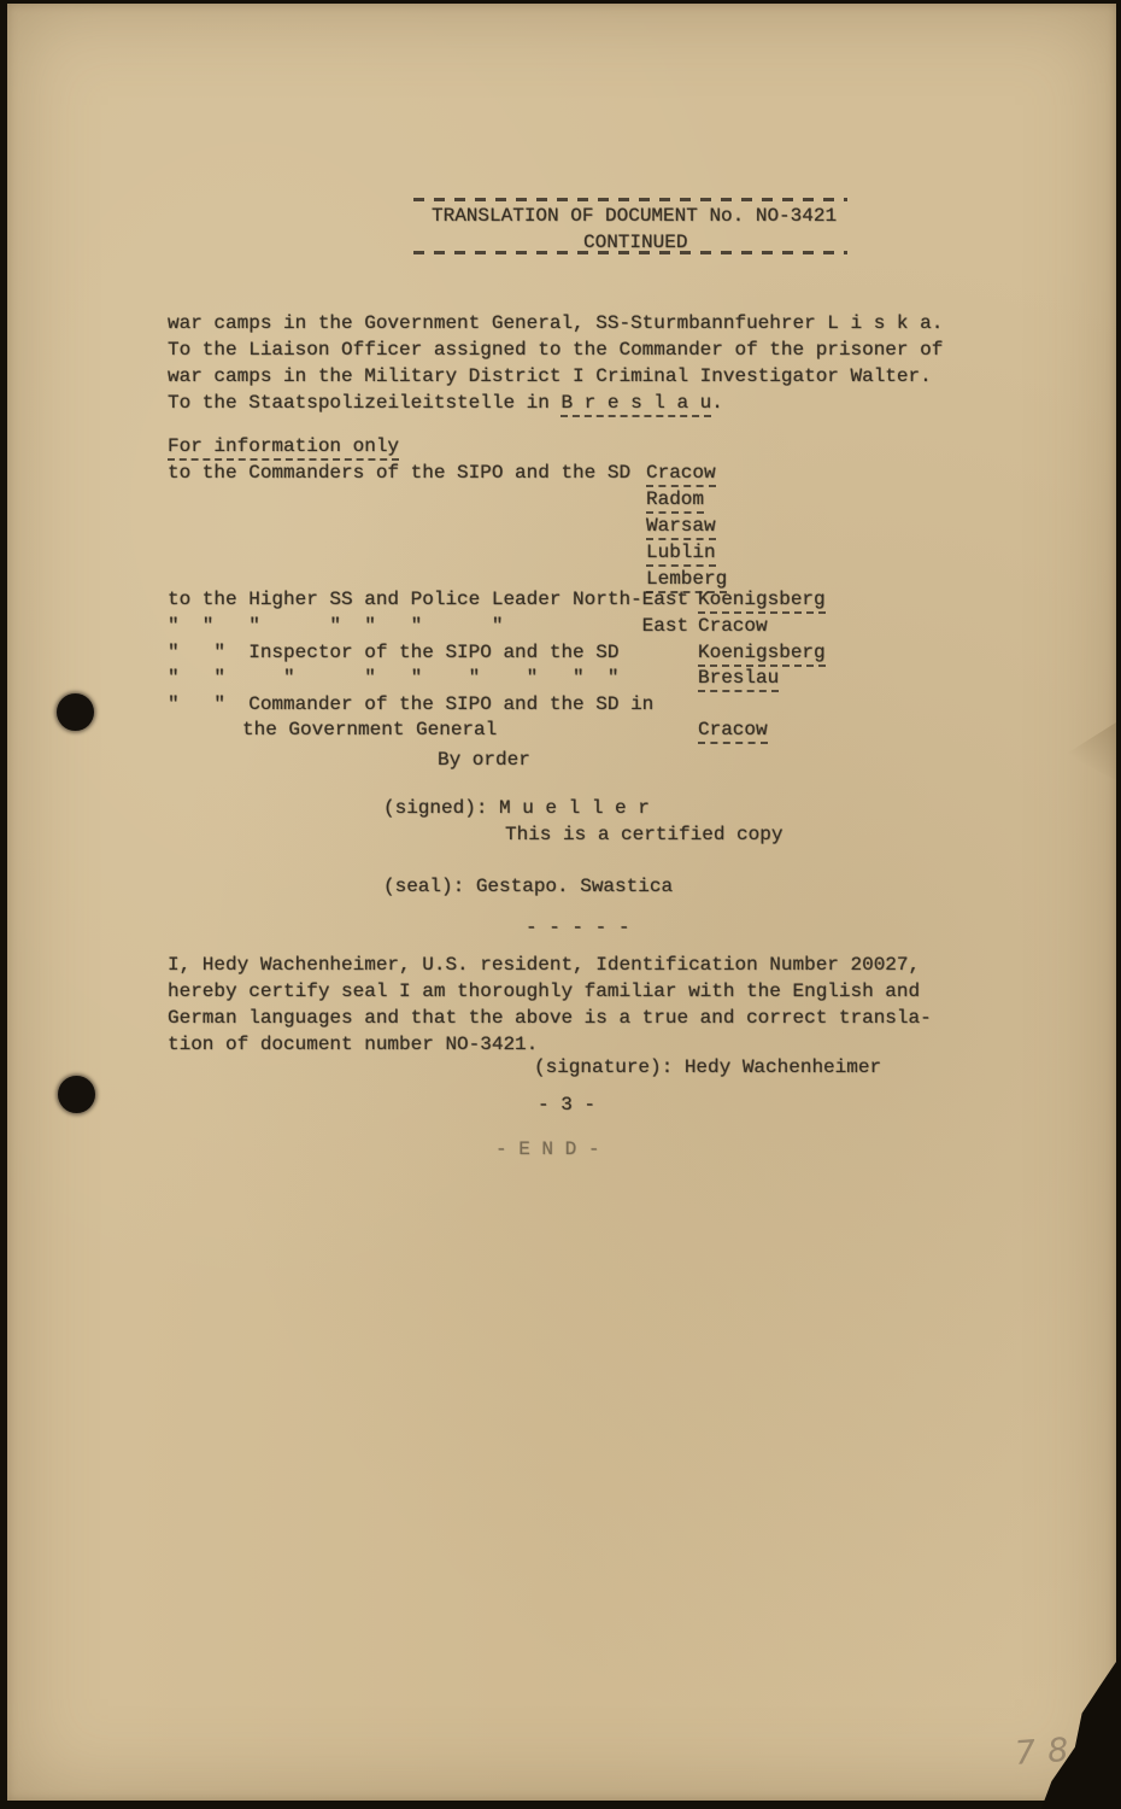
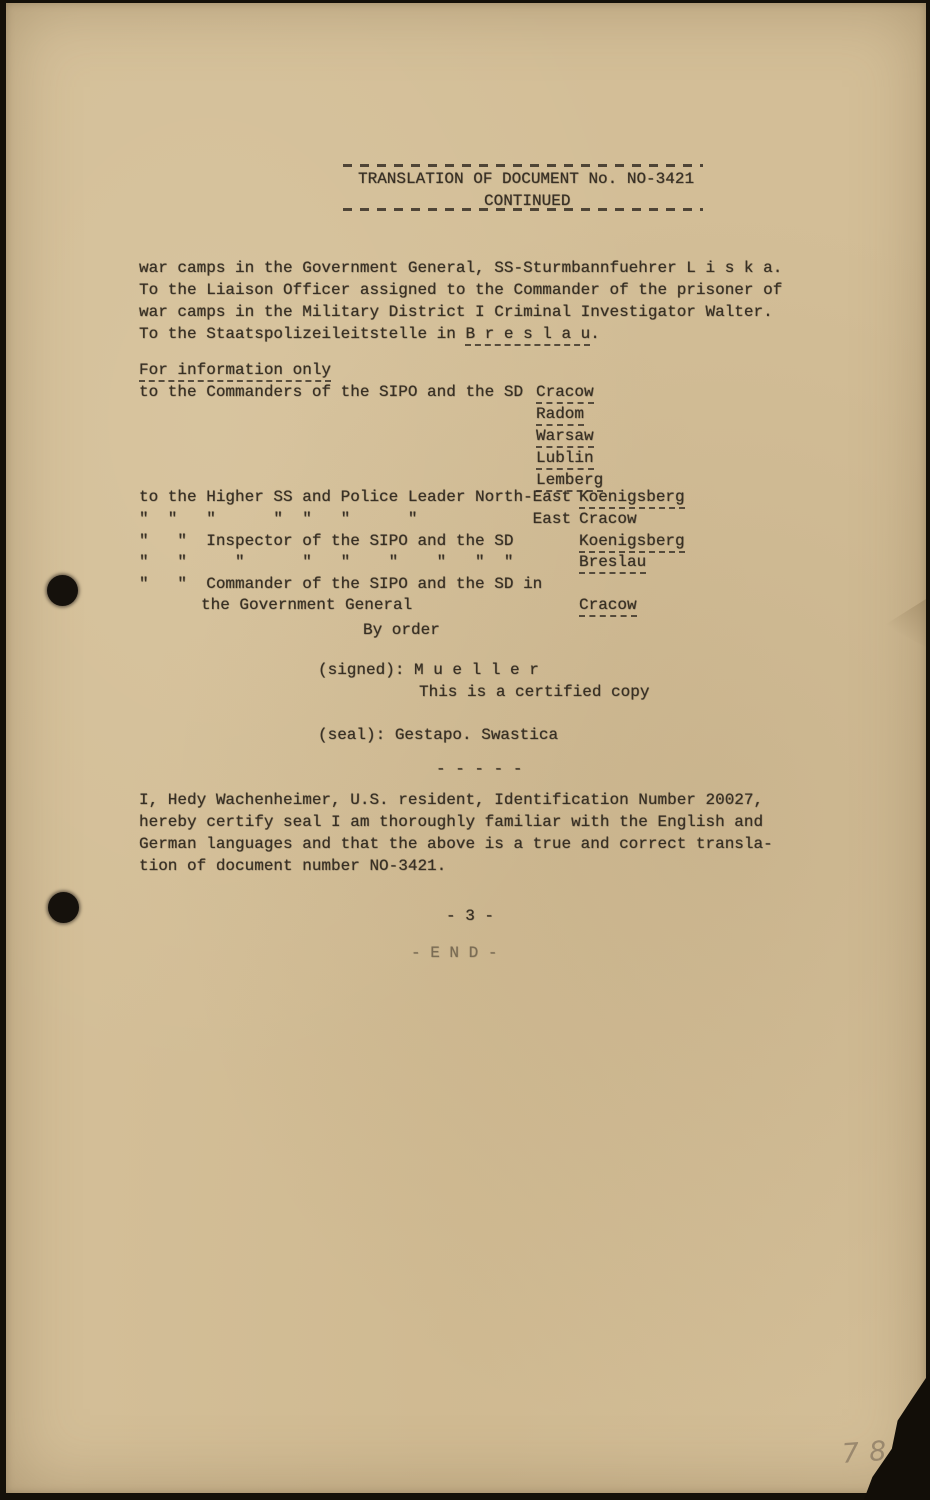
  TRANSLATION OF DOCUMENT No. NO-3421
  CONTINUED
  war camps in the Government General, SS-Sturmbannfuehrer L i s k a.
  To the Liaison Officer assigned to the Commander of the prisoner of
  war camps in the Military District I Criminal Investigator Walter.
  To the Staatspolizeileitstelle in B r e s l a u.
  For information only
  to the Commanders of the SIPO and the SD
  Cracow
  Radom
  Warsaw
  Lublin
  Lemberg
  to the Higher SS and Police Leader North-East
  Koenigsberg
  " " " " " " " East
  Cracow
  " " Inspector of the SIPO and the SD
  Koenigsberg
  " " " " " " " " "
  Breslau
  " " Commander of the SIPO and the SD in
  the Government General
  Cracow
  By order
  (signed): M u e l l e r
  This is a certified copy
  (seal): Gestapo. Swastica
  - - - - -
  I, Hedy Wachenheimer, U.S. resident, Identification Number 20027,
  hereby certify seal I am thoroughly familiar with the English and
  German languages and that the above is a true and correct transla-
  tion of document number NO-3421.
- (signature): Hedy Wachenheimer
  - 3 -
  - E N D -
